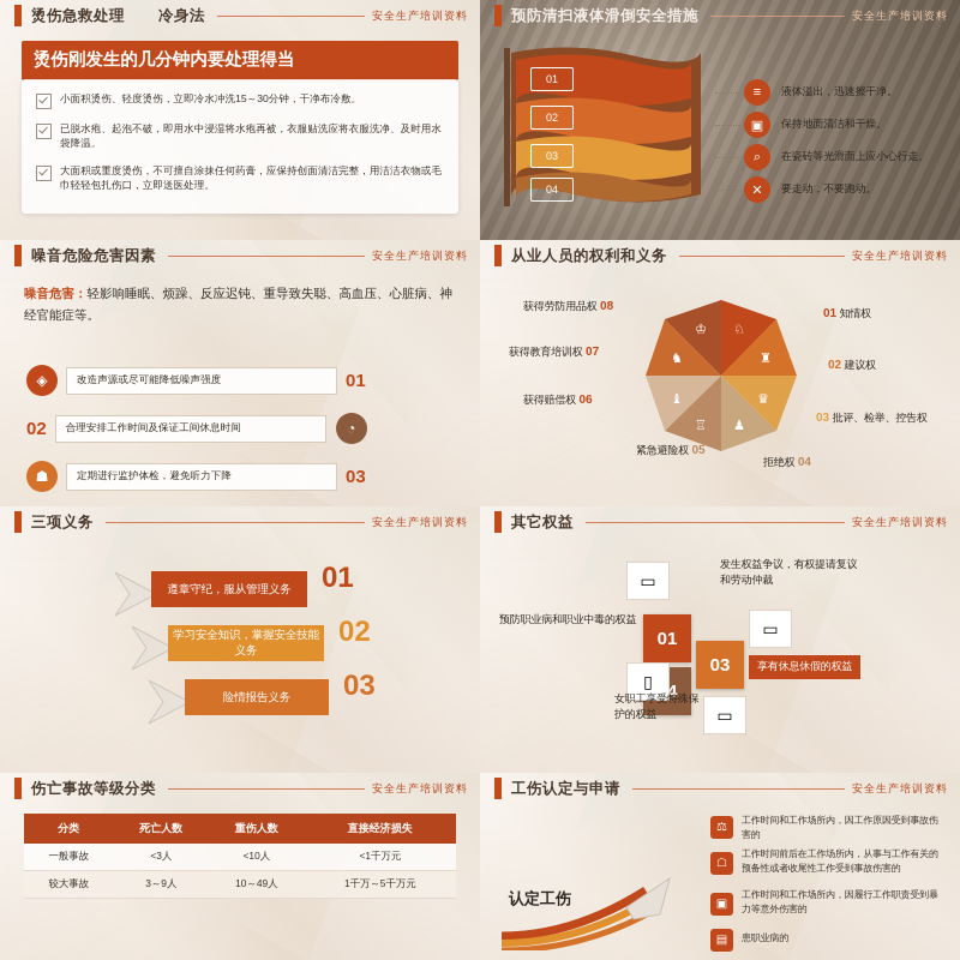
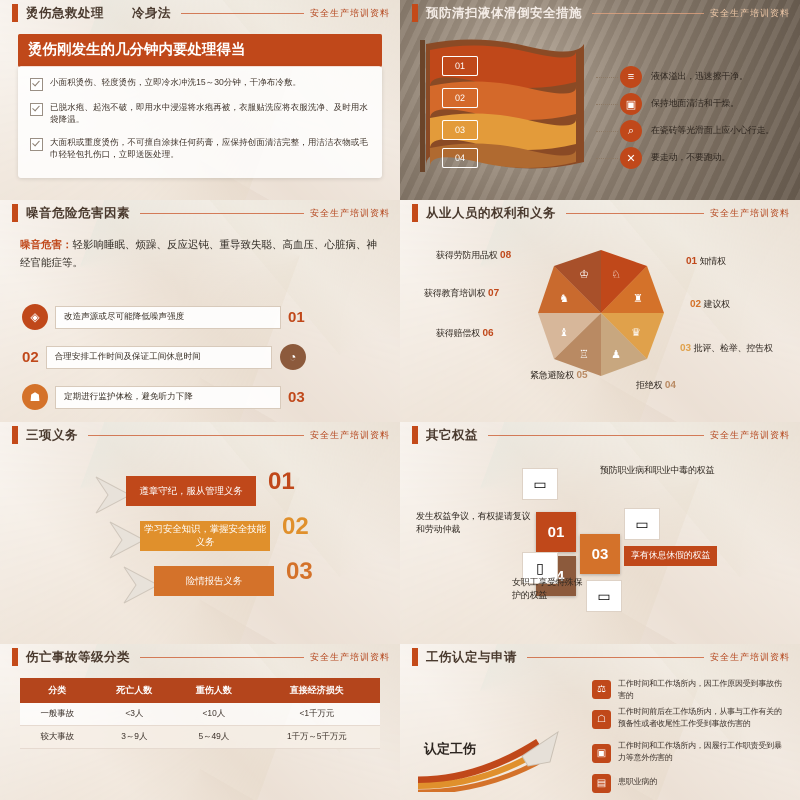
  烫伤急救处理
  冷身法
  安全生产培训资料
  烫伤刚发生的几分钟内要处理得当
  小面积烫伤、轻度烫伤，立即冷水冲洗15～30分钟，干净布冷敷。
  已脱水疱、起泡不破，即用水中浸湿将水疱再被，衣服贴洗应将衣服洗净、及时用水袋降温。
  大面积或重度烫伤，不可擅自涂抹任何药膏，应保持创面清洁完整，用洁洁衣物或毛巾轻轻包扎伤口，立即送医处理。
  预防清扫液体滑倒安全措施
  安全生产培训资料
  01
  02
  03
  04
  ≡
  液体溢出，迅速擦干净。
  ▣
  保持地面清洁和干燥。
  ⌕
  在瓷砖等光滑面上应小心行走。
  ✕
  要走动，不要跑动。
  噪音危险危害因素
  安全生产培训资料
  噪音危害：轻影响睡眠、烦躁、反应迟钝、重导致失聪、高血压、心脏病、神经官能症等。
  ◈
  改造声源或尽可能降低噪声强度
  01
  02
  合理安排工作时间及保证工间休息时间
  ◔
  ☗
  定期进行监护体检，避免听力下降
  03
  从业人员的权利和义务
  安全生产培训资料
  ♘
  ♜
  ♛
  ♟
  ♖
  ♝
  ♞
  ♔
  01 知情权
  02 建议权
  03 批评、检举、控告权
  拒绝权 04
  紧急避险权 05
  获得赔偿权 06
  获得教育培训权 07
  获得劳防用品权 08
  三项义务
  安全生产培训资料
  遵章守纪，服从管理义务
  01
  学习安全知识，掌握安全技能义务
  02
  险情报告义务
  03
  其它权益
  安全生产培训资料
  ▭
- 发生权益争议，有权提请复议和劳动仲裁
+ 预防职业病和职业中毒的权益
  01
  03
- 预防职业病和职业中毒的权益
+ 发生权益争议，有权提请复议和劳动仲裁
  ▯
  ▭
  享有休息休假的权益
  ▭
  女职工享受特殊保护的权益
  伤亡事故等级分类
  安全生产培训资料
  分类	死亡人数	重伤人数	直接经济损失
  一般事故	<3人	<10人	<1千万元
- 较大事故	3～9人	10～49人	1千万～5千万元
+ 较大事故	3～9人	5～49人	1千万～5千万元
  工伤认定与申请
  安全生产培训资料
  认定工伤
  ⚖
  工作时间和工作场所内，因工作原因受到事故伤害的
  ☖
  工作时间前后在工作场所内，从事与工作有关的预备性或者收尾性工作受到事故伤害的
  ▣
  工作时间和工作场所内，因履行工作职责受到暴力等意外伤害的
  ▤
  患职业病的
